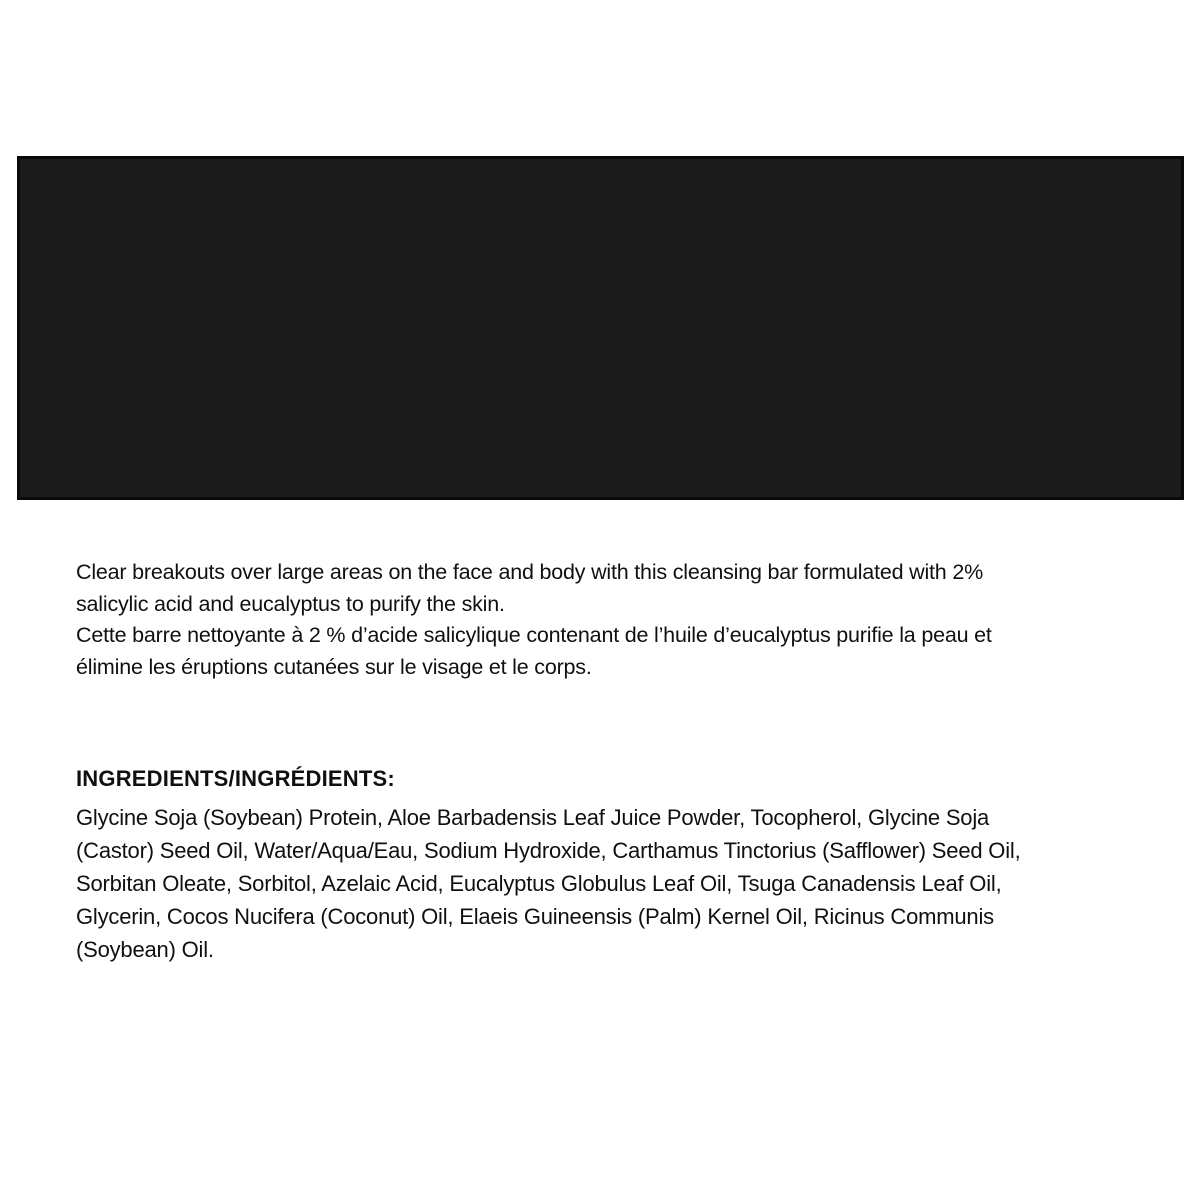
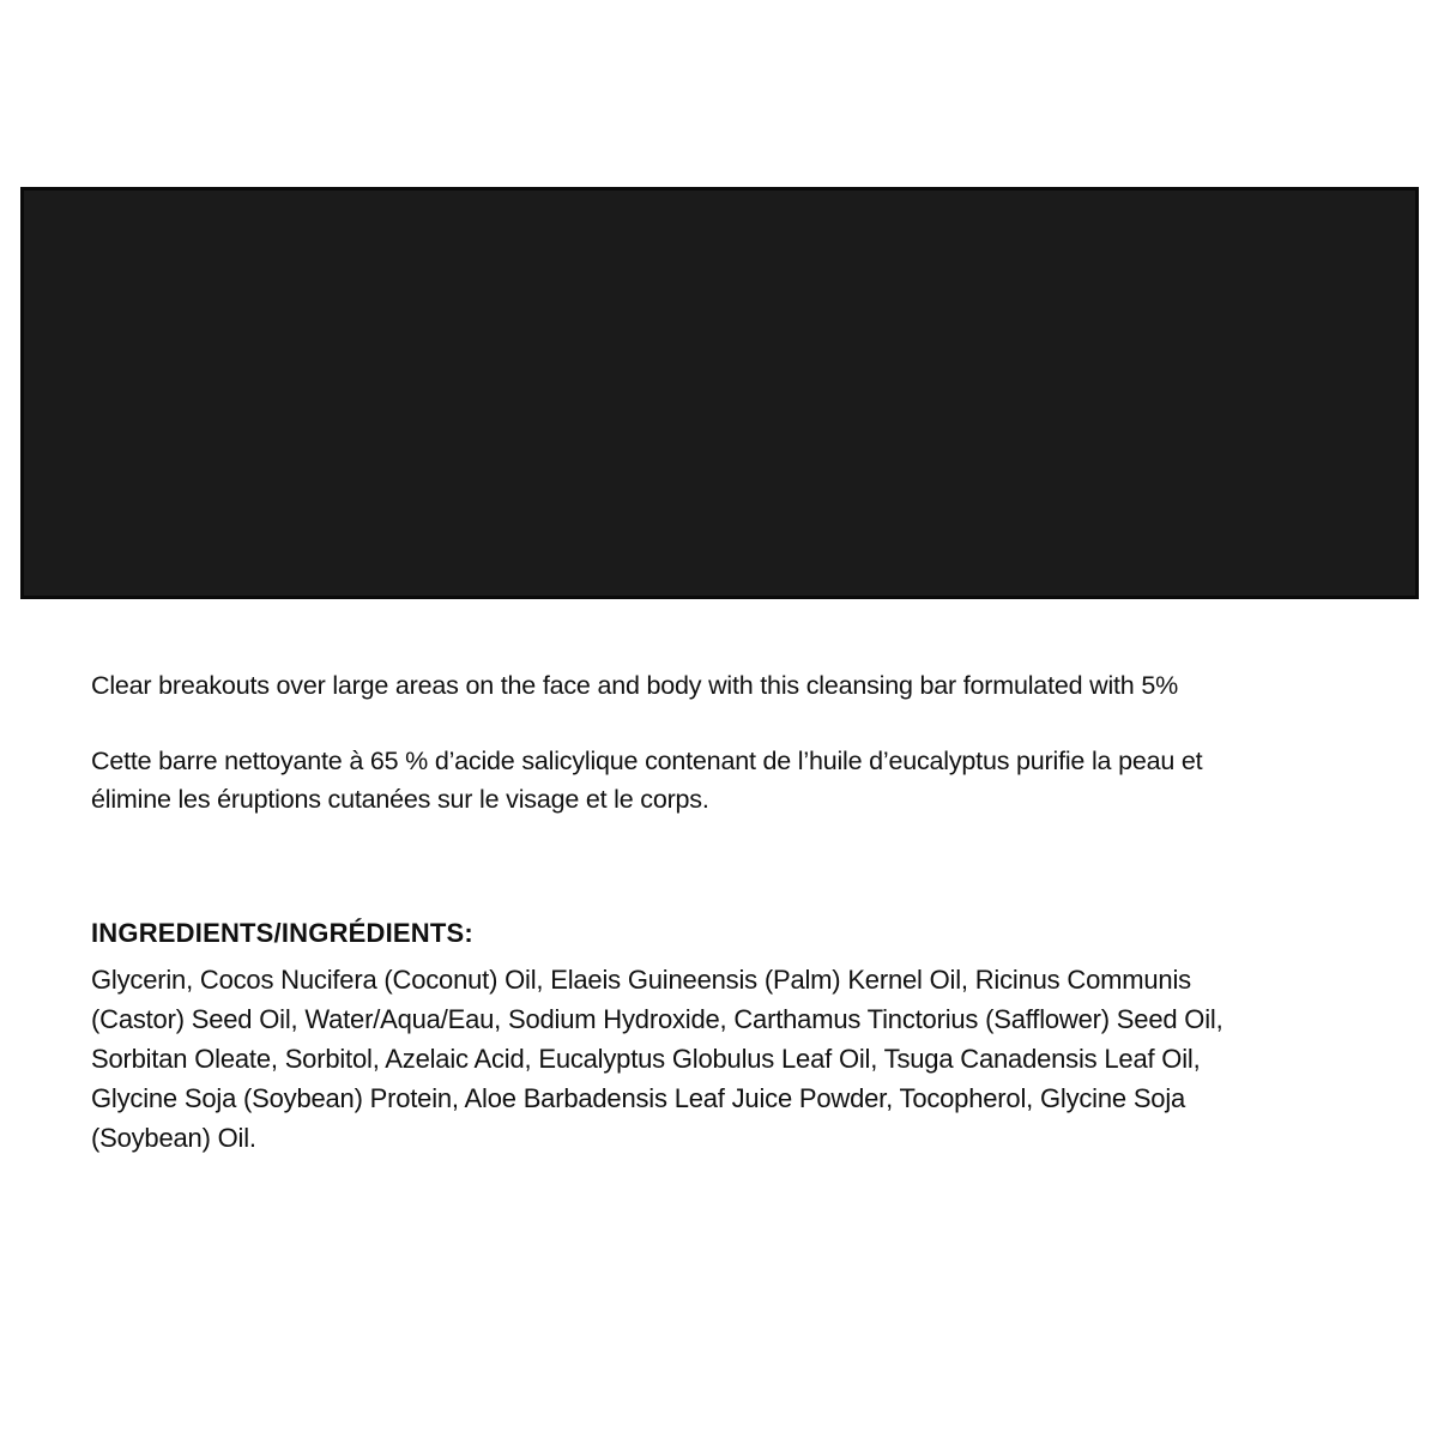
- Clear breakouts over large areas on the face and body with this cleansing bar formulated with 2%
+ Clear breakouts over large areas on the face and body with this cleansing bar formulated with 5%
- salicylic acid and eucalyptus to purify the skin.
- Cette barre nettoyante à 2 % d’acide salicylique contenant de l’huile d’eucalyptus purifie la peau et
+ Cette barre nettoyante à 65 % d’acide salicylique contenant de l’huile d’eucalyptus purifie la peau et
  élimine les éruptions cutanées sur le visage et le corps.
  INGREDIENTS/INGRÉDIENTS:
- Glycine Soja (Soybean) Protein, Aloe Barbadensis Leaf Juice Powder, Tocopherol, Glycine Soja
+ Glycerin, Cocos Nucifera (Coconut) Oil, Elaeis Guineensis (Palm) Kernel Oil, Ricinus Communis
  (Castor) Seed Oil, Water/Aqua/Eau, Sodium Hydroxide, Carthamus Tinctorius (Safflower) Seed Oil,
  Sorbitan Oleate, Sorbitol, Azelaic Acid, Eucalyptus Globulus Leaf Oil, Tsuga Canadensis Leaf Oil,
- Glycerin, Cocos Nucifera (Coconut) Oil, Elaeis Guineensis (Palm) Kernel Oil, Ricinus Communis
+ Glycine Soja (Soybean) Protein, Aloe Barbadensis Leaf Juice Powder, Tocopherol, Glycine Soja
  (Soybean) Oil.
